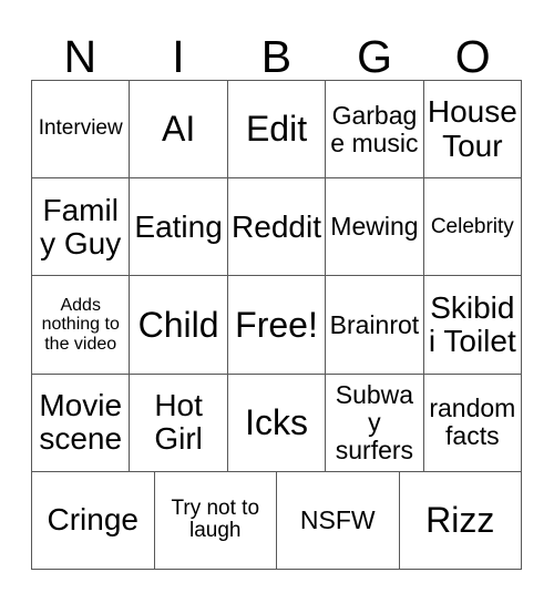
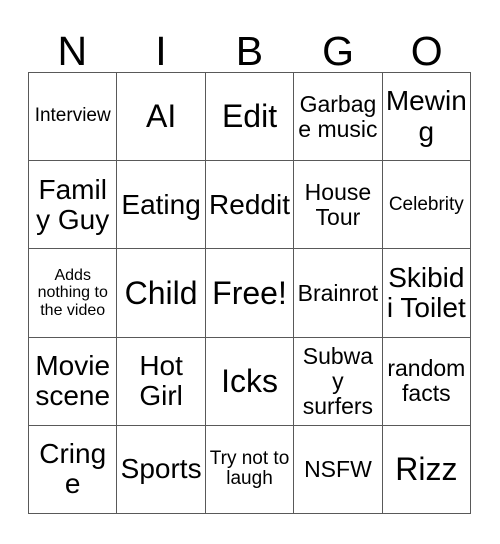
  N
  I
  B
  G
  O
  Interview
  AI
  Edit
  Garbage music
- House Tour
+ Mewing
  Family Guy
  Eating
  Reddit
- Mewing
+ House Tour
  Celebrity
  Adds nothing to the video
  Child
  Free!
  Brainrot
  Skibidi Toilet
  Movie scene
  Hot Girl
  Icks
  Subway surfers
  random facts
  Cringe
+ Sports
  Try not to laugh
  NSFW
  Rizz
